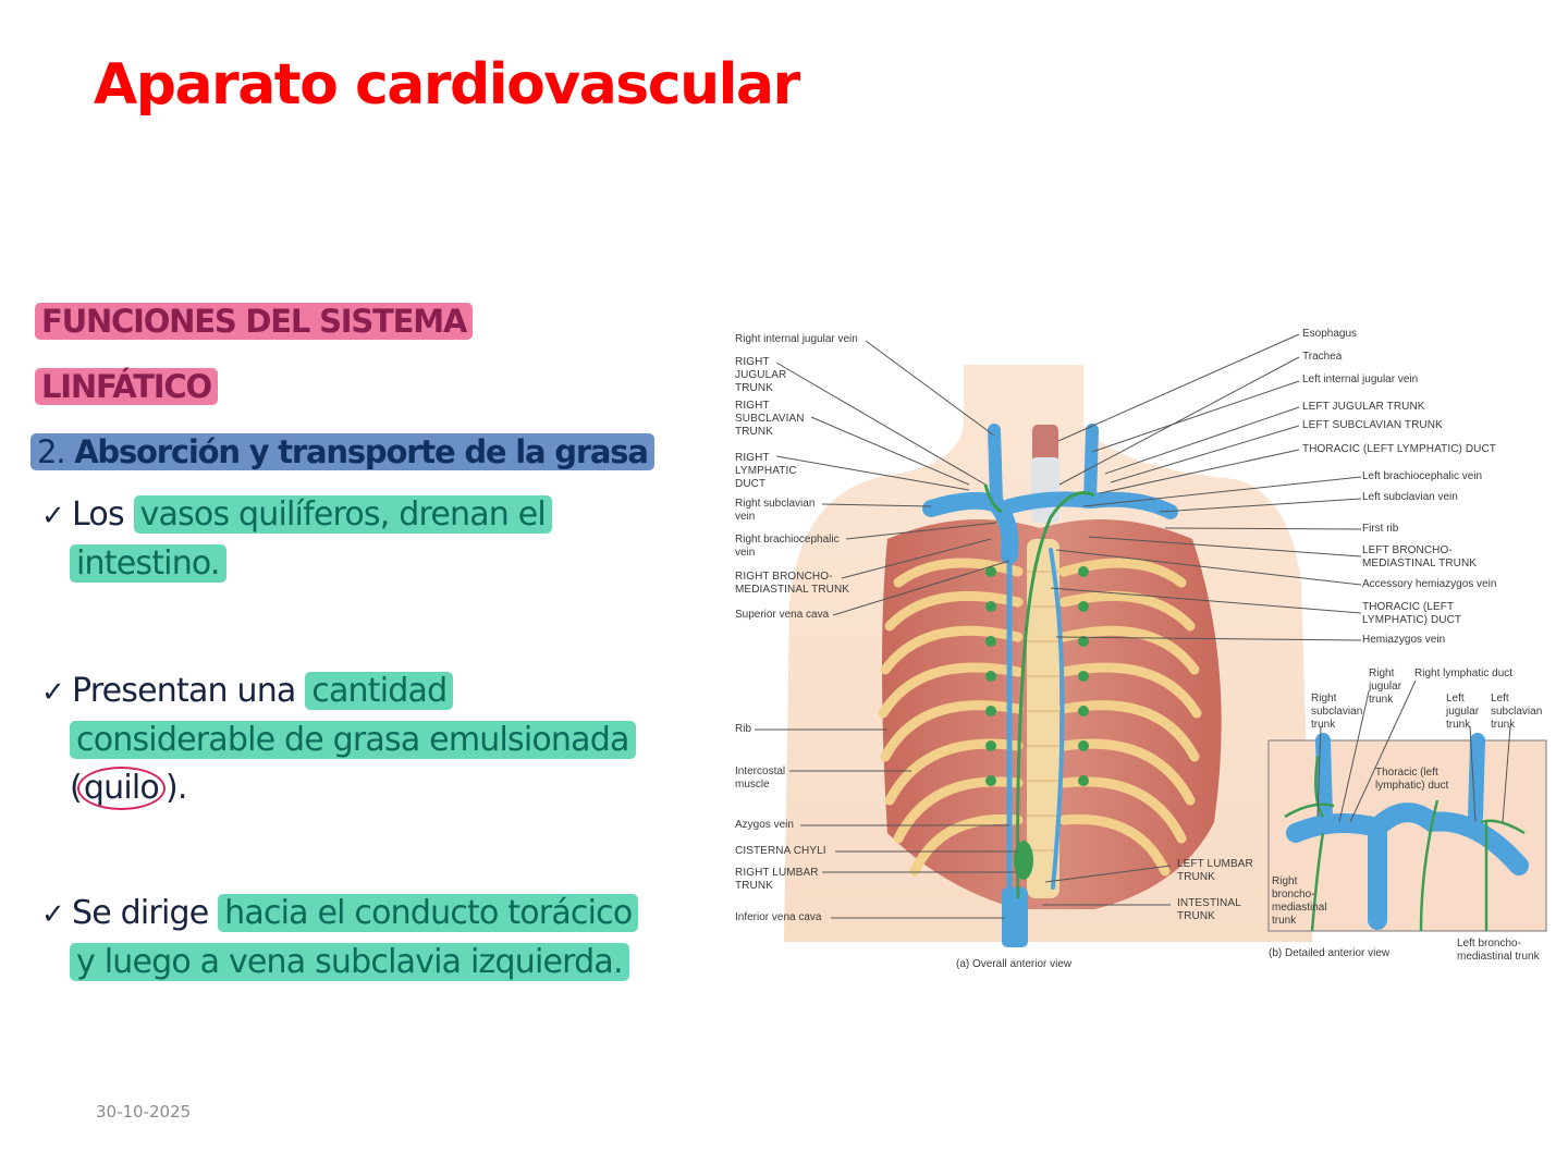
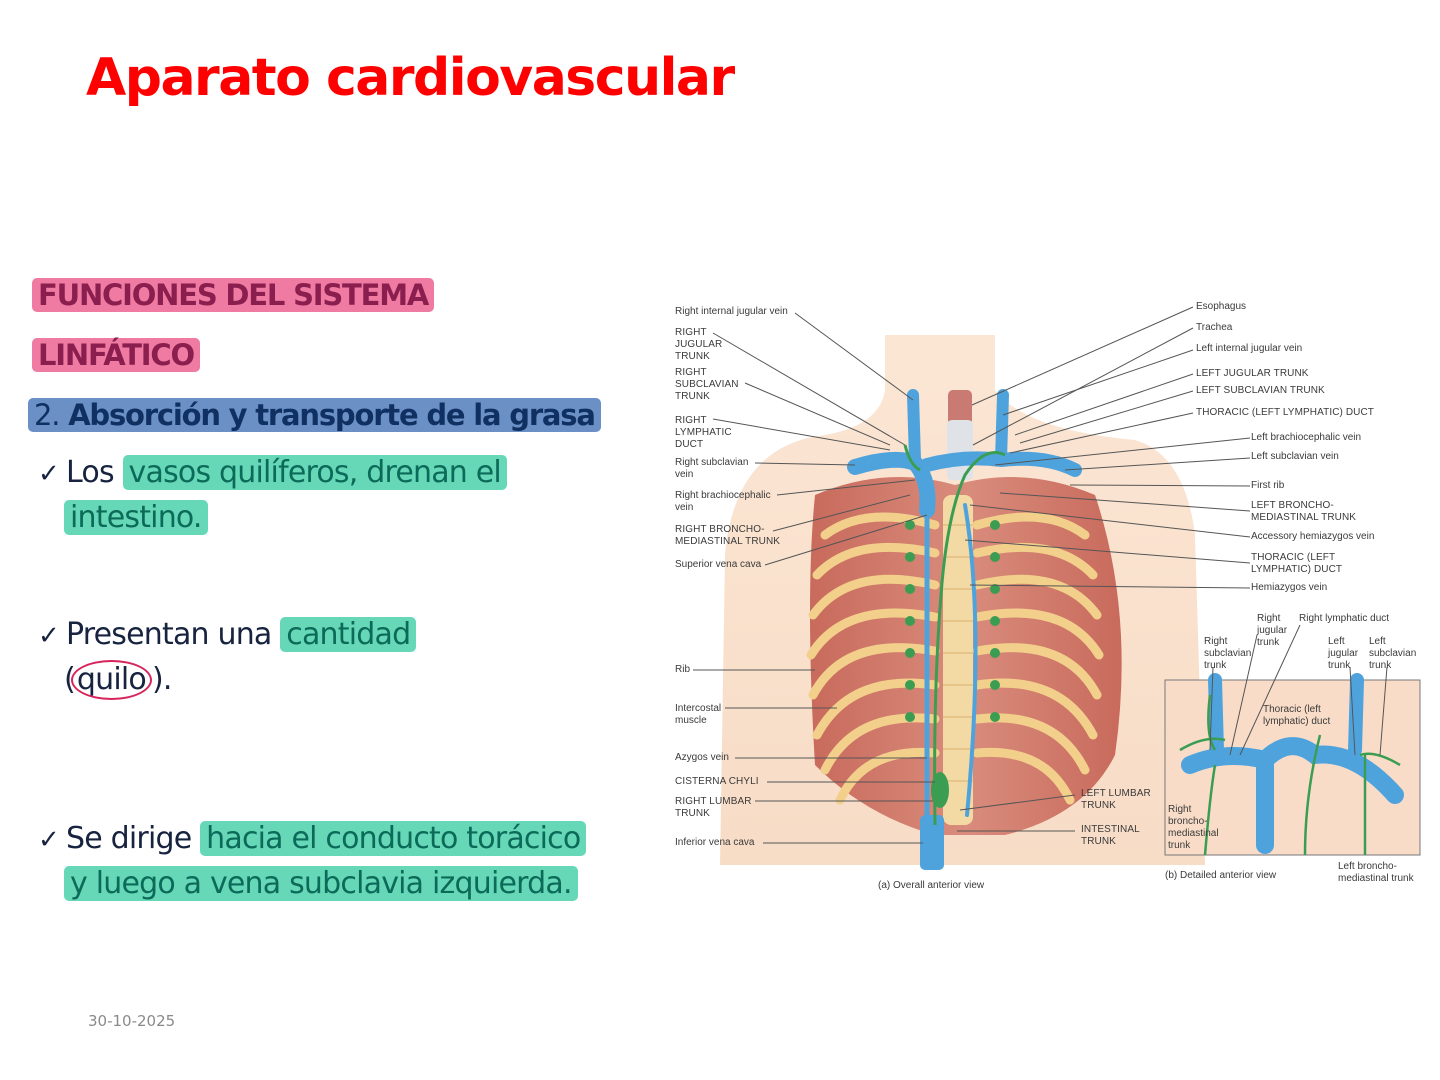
  Aparato cardiovascular
  FUNCIONES DEL SISTEMA
  LINFÁTICO
  2. Absorción y transporte de la grasa
  ✓ Los vasos quilíferos, drenan el
  intestino.
  ✓ Presentan una cantidad
- considerable de grasa emulsionada
  (quilo ).
  ✓ Se dirige hacia el conducto torácico
  y luego a vena subclavia izquierda.
  30-10-2025
  Right internal jugular vein
  RIGHT
  JUGULAR
  TRUNK
  RIGHT
  SUBCLAVIAN
  TRUNK
  RIGHT
  LYMPHATIC
  DUCT
  Right subclavian
  vein
  Right brachiocephalic
  vein
  RIGHT BRONCHO-
  MEDIASTINAL TRUNK
  Superior vena cava
  Rib
  Intercostal
  muscle
  Azygos vein
  CISTERNA CHYLI
  RIGHT LUMBAR
  TRUNK
  Inferior vena cava
  Esophagus
  Trachea
  Left internal jugular vein
  LEFT JUGULAR TRUNK
  LEFT SUBCLAVIAN TRUNK
  THORACIC (LEFT LYMPHATIC) DUCT
  Left brachiocephalic vein
  Left subclavian vein
  First rib
  LEFT BRONCHO-
  MEDIASTINAL TRUNK
  Accessory hemiazygos vein
  THORACIC (LEFT
  LYMPHATIC) DUCT
  Hemiazygos vein
  LEFT LUMBAR
  TRUNK
  INTESTINAL
  TRUNK
  Right
  jugular
  trunk
  Right lymphatic duct
  Right
  subclavian
  trunk
  Left
  jugular
  trunk
  Left
  subclavian
  trunk
  Thoracic (left
  lymphatic) duct
  Right
  broncho-
  mediastinal
  trunk
  Left broncho-
  mediastinal trunk
  (a) Overall anterior view
  (b) Detailed anterior view
